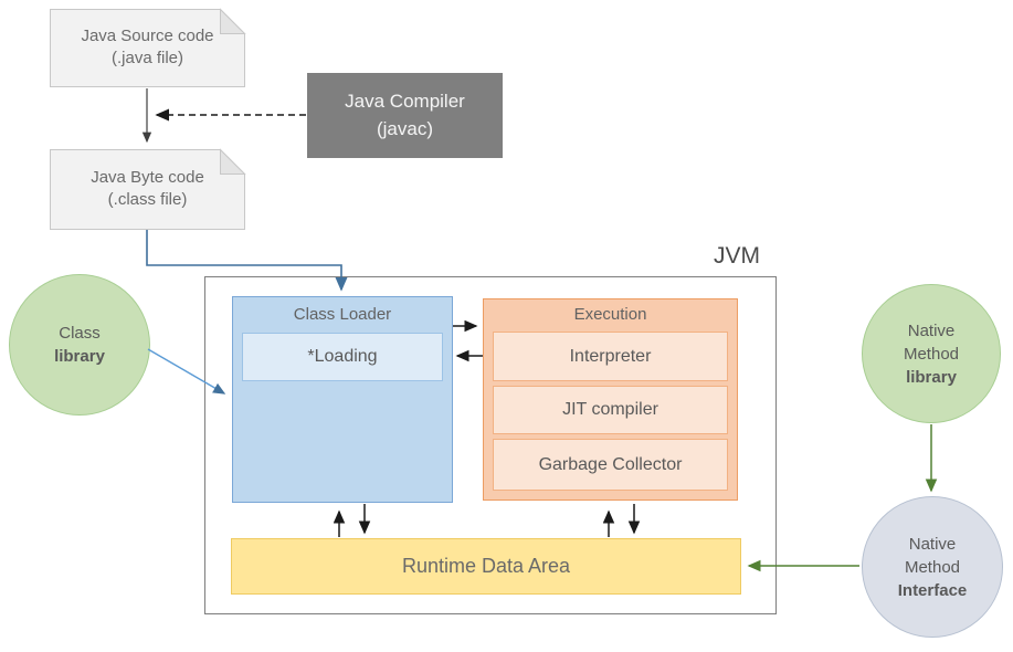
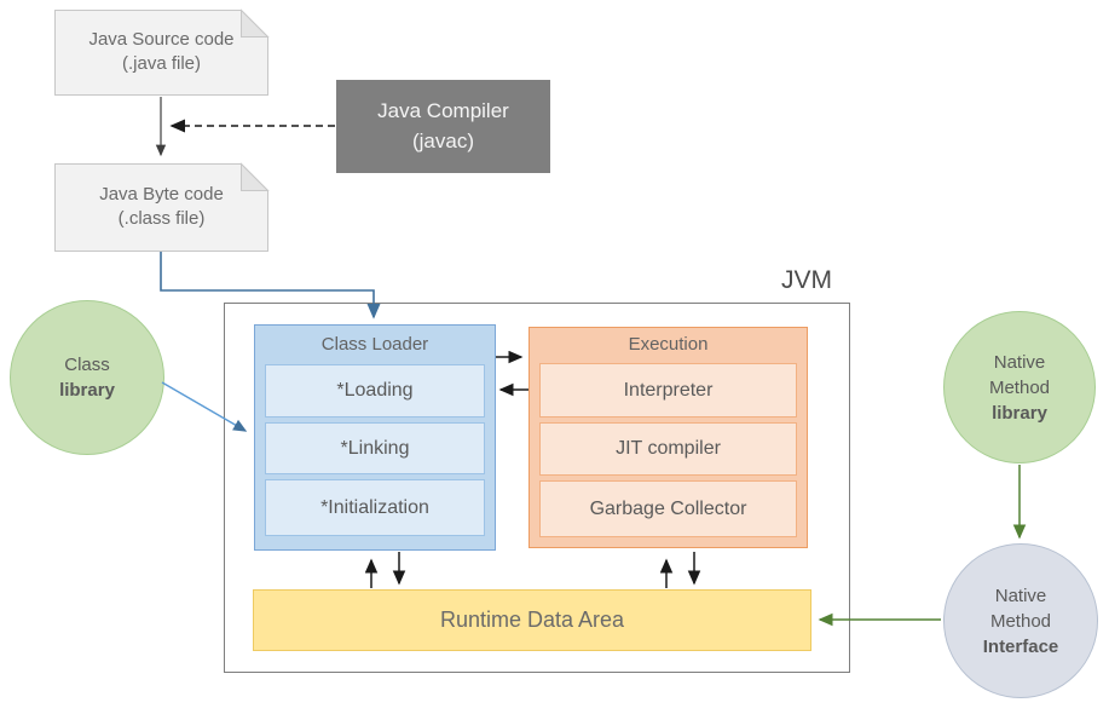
  Java Source code
  (.java file)
  Java Compiler
  (javac)
  Java Byte code
  (.class file)
  JVM
  Class Loader
  *Loading
+ *Linking
+ *Initialization
  Execution
  Interpreter
  JIT compiler
  Garbage Collector
  Runtime Data Area
  Class
  library
  Native
  Method
  library
  Native
  Method
  Interface
